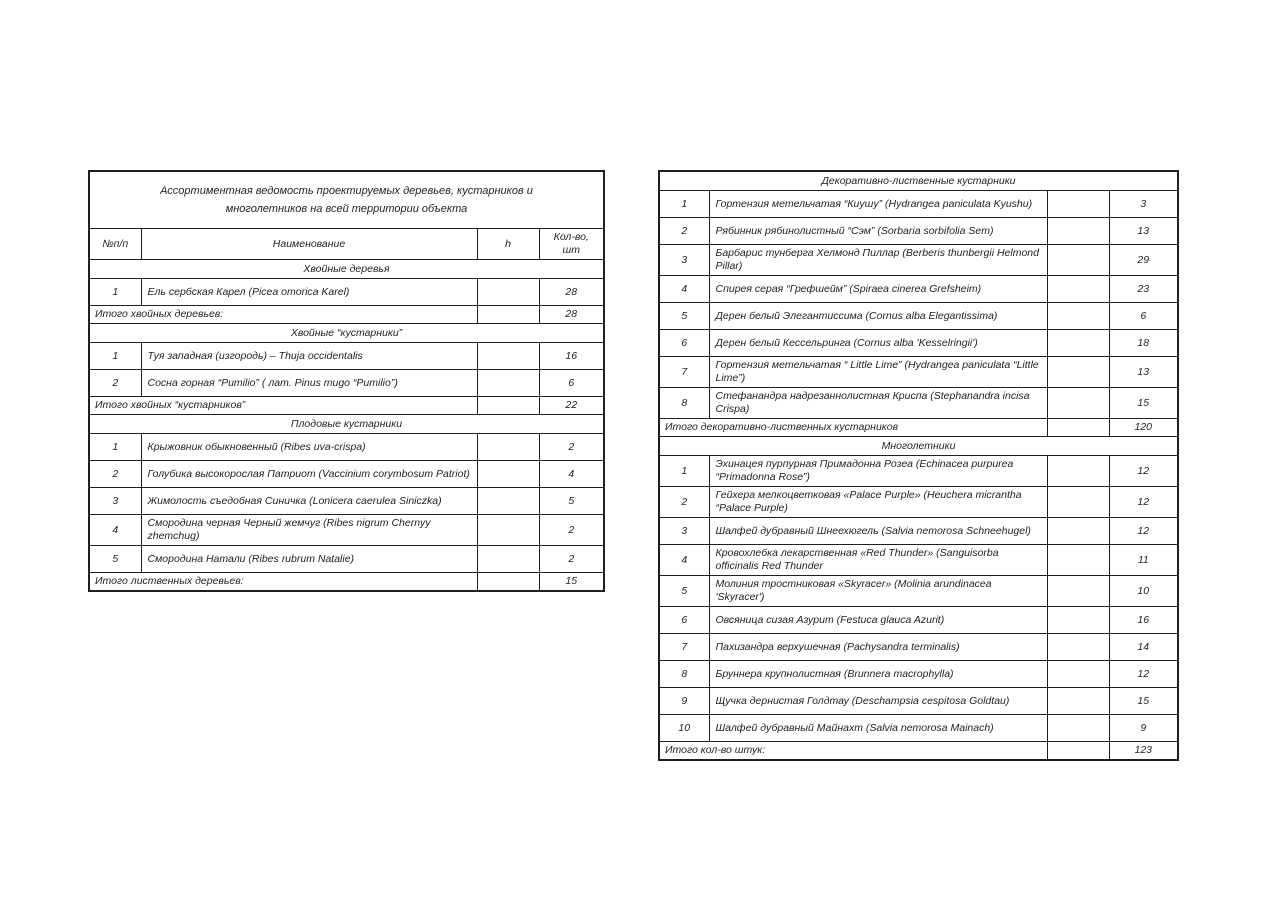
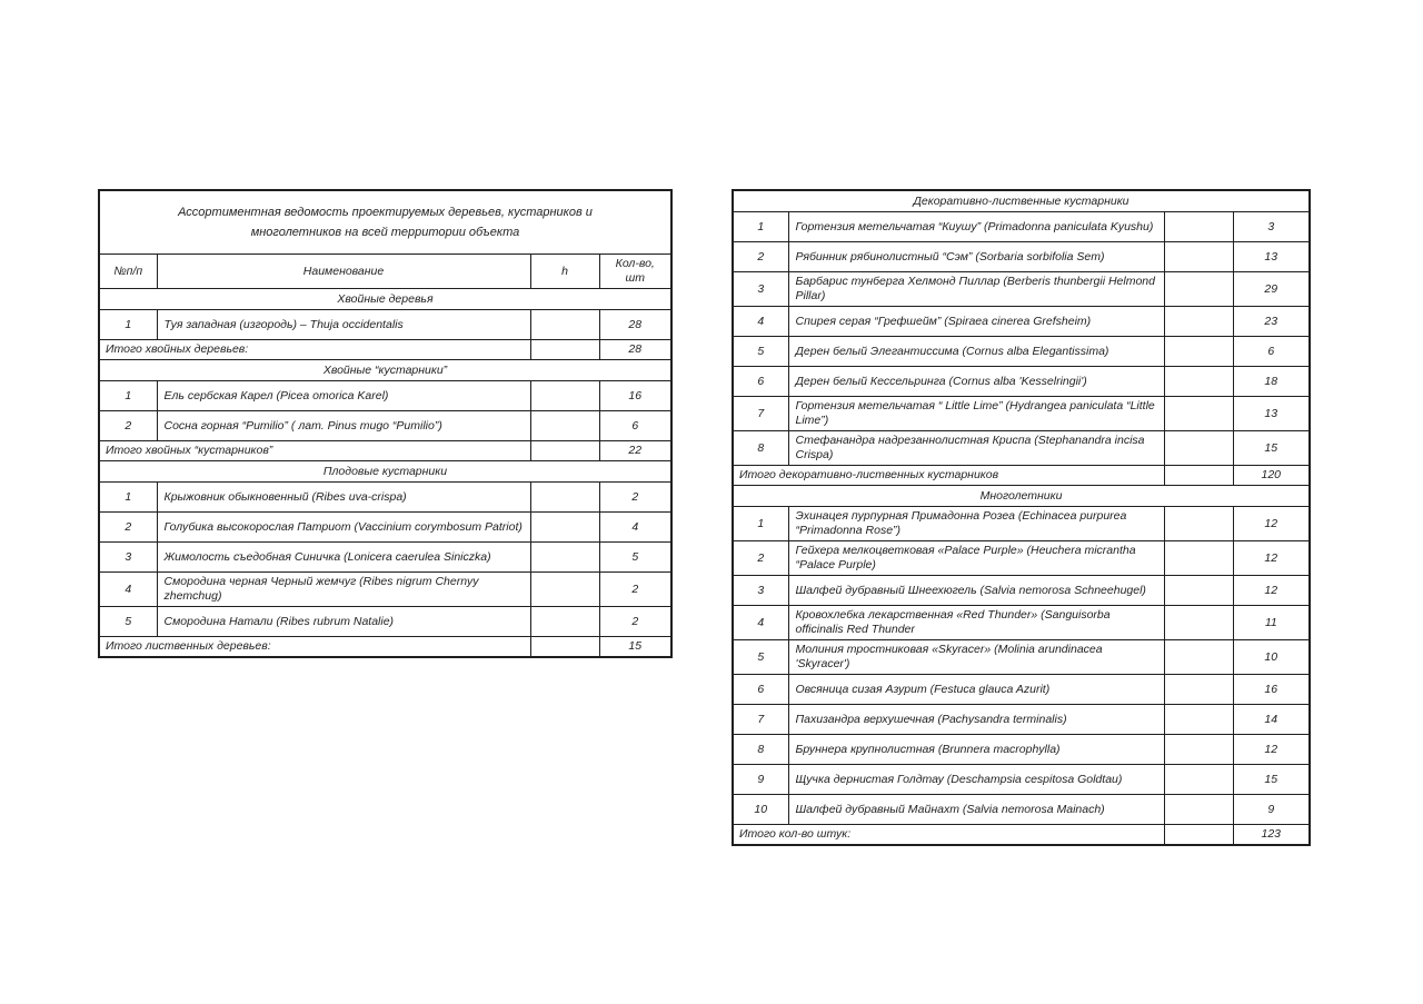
  Ассортиментная ведомость проектируемых деревьев, кустарников и многолетников на всей территории объекта
  №п/п	Наименование	h	Кол-во, шт
  Хвойные деревья
- 1	Ель сербская Карел (Picea omorica Karel)		28
+ 1	Туя западная (изгородь) – Thuja occidentalis		28
  Итого хвойных деревьев:		28
  Хвойные “кустарники”
- 1	Туя западная (изгородь) – Thuja occidentalis		16
+ 1	Ель сербская Карел (Picea omorica Karel)		16
  2	Сосна горная “Pumilio” ( лат. Pinus mugo “Pumilio”)		6
  Итого хвойных “кустарников”		22
  Плодовые кустарники
  1	Крыжовник обыкновенный (Ribes uva-crispa)		2
  2	Голубика высокорослая Патриот (Vaccinium corymbosum Patriot)		4
  3	Жимолость съедобная Синичка (Lonicera caerulea Siniczka)		5
  4	Смородина черная Черный жемчуг (Ribes nigrum Chernyy zhemchug)		2
  5	Смородина Натали (Ribes rubrum Natalie)		2
  Итого лиственных деревьев:		15
  Декоративно-лиственные кустарники
- 1	Гортензия метельчатая “Киушу” (Hydrangea paniculata Kyushu)		3
+ 1	Гортензия метельчатая “Киушу” (Primadonna paniculata Kyushu)		3
  2	Рябинник рябинолистный “Сэм” (Sorbaria sorbifolia Sem)		13
  3	Барбарис тунберга Хелмонд Пиллар (Berberis thunbergii Helmond Pillar)		29
  4	Спирея серая “Грефшейм” (Spiraea cinerea Grefsheim)		23
  5	Дерен белый Элегантиссима (Cornus alba Elegantissima)		6
  6	Дерен белый Кессельринга (Cornus alba 'Kesselringii')		18
  7	Гортензия метельчатая “ Little Lime” (Hydrangea paniculata “Little Lime”)		13
  8	Стефанандра надрезаннолистная Криспа (Stephanandra incisa Crispa)		15
  Итого декоративно-лиственных кустарников		120
  Многолетники
  1	Эхинацея пурпурная Примадонна Розеа (Echinacea purpurea “Primadonna Rose”)		12
  2	Гейхера мелкоцветковая «Palace Purple» (Heuchera micrantha “Palace Purple)		12
  3	Шалфей дубравный Шнеехюгель (Salvia nemorosa Schneehugel)		12
  4	Кровохлебка лекарственная «Red Thunder» (Sanguisorba officinalis Red Thunder		11
  5	Молиния тростниковая «Skyracer» (Molinia arundinacea 'Skyracer')		10
  6	Овсяница сизая Азурит (Festuca glauca Azurit)		16
  7	Пахизандра верхушечная (Pachysandra terminalis)		14
  8	Бруннера крупнолистная (Brunnera macrophylla)		12
  9	Щучка дернистая Голдтау (Deschampsia cespitosa Goldtau)		15
  10	Шалфей дубравный Майнахт (Salvia nemorosa Mainach)		9
  Итого кол-во штук:		123
